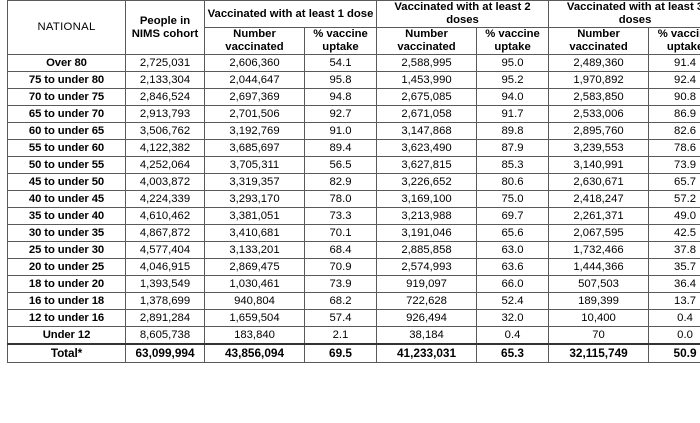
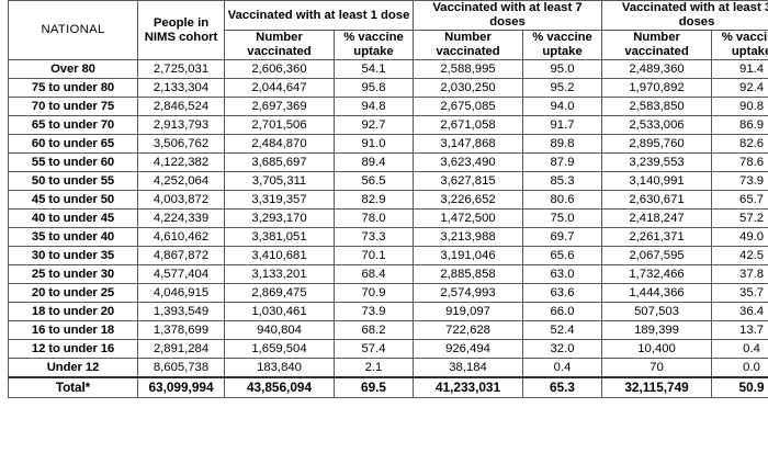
- NATIONAL	People in NIMS cohort	Vaccinated with at least 1 dose	Vaccinated with at least 2 doses	Vaccinated with at least doses
+ NATIONAL	People in NIMS cohort	Vaccinated with at least 1 dose	Vaccinated with at least 7 doses	Vaccinated with at least doses
  Number vaccinated	% vaccine uptake	Number vaccinated	% vaccine uptake	Number vaccinated	% vacci uptak
  Over 80	2,725,031	2,606,360	54.1	2,588,995	95.0	2,489,360	91.4
- 75 to under 80	2,133,304	2,044,647	95.8	1,453,990	95.2	1,970,892	92.4
+ 75 to under 80	2,133,304	2,044,647	95.8	2,030,250	95.2	1,970,892	92.4
  70 to under 75	2,846,524	2,697,369	94.8	2,675,085	94.0	2,583,850	90.8
  65 to under 70	2,913,793	2,701,506	92.7	2,671,058	91.7	2,533,006	86.9
- 60 to under 65	3,506,762	3,192,769	91.0	3,147,868	89.8	2,895,760	82.6
+ 60 to under 65	3,506,762	2,484,870	91.0	3,147,868	89.8	2,895,760	82.6
  55 to under 60	4,122,382	3,685,697	89.4	3,623,490	87.9	3,239,553	78.6
  50 to under 55	4,252,064	3,705,311	56.5	3,627,815	85.3	3,140,991	73.9
  45 to under 50	4,003,872	3,319,357	82.9	3,226,652	80.6	2,630,671	65.7
- 40 to under 45	4,224,339	3,293,170	78.0	3,169,100	75.0	2,418,247	57.2
+ 40 to under 45	4,224,339	3,293,170	78.0	1,472,500	75.0	2,418,247	57.2
  35 to under 40	4,610,462	3,381,051	73.3	3,213,988	69.7	2,261,371	49.0
  30 to under 35	4,867,872	3,410,681	70.1	3,191,046	65.6	2,067,595	42.5
  25 to under 30	4,577,404	3,133,201	68.4	2,885,858	63.0	1,732,466	37.8
  20 to under 25	4,046,915	2,869,475	70.9	2,574,993	63.6	1,444,366	35.7
  18 to under 20	1,393,549	1,030,461	73.9	919,097	66.0	507,503	36.4
  16 to under 18	1,378,699	940,804	68.2	722,628	52.4	189,399	13.7
  12 to under 16	2,891,284	1,659,504	57.4	926,494	32.0	10,400	0.4
  Under 12	8,605,738	183,840	2.1	38,184	0.4	70	0.0
  Total*	63,099,994	43,856,094	69.5	41,233,031	65.3	32,115,749	50.9
